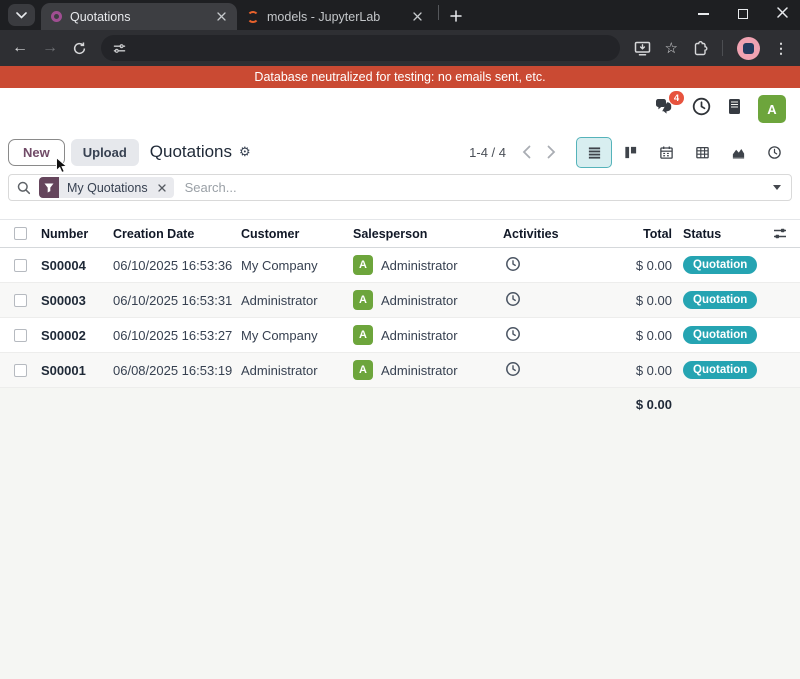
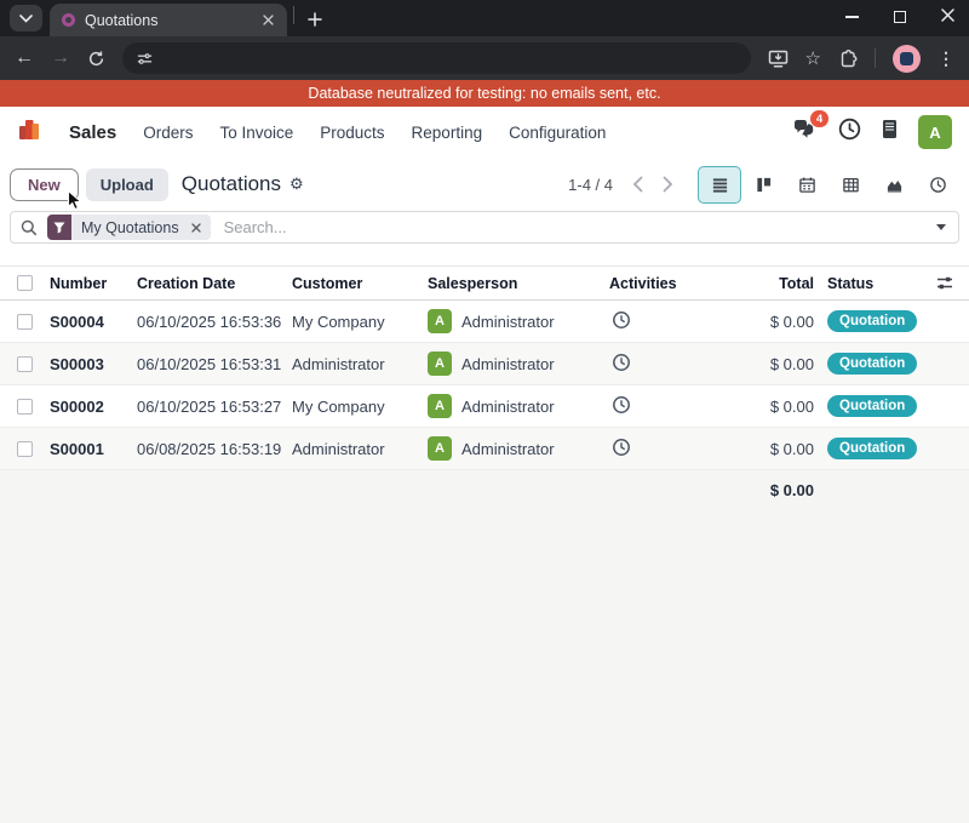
  Quotations
- models - JupyterLab
  ←
  →
  ☆
  ⋮
  Database neutralized for testing: no emails sent, etc.
+ Sales
+ Orders
+ To Invoice
+ Products
+ Reporting
+ Configuration
  4
  A
  New
  Upload
  Quotations
  ⚙
  1-4 / 4
  My Quotations
  Search...
  Number
  Creation Date
  Customer
  Salesperson
  Activities
  Total
  Status
  S00004
  06/10/2025 16:53:36
  My Company
  A
  Administrator
  $ 0.00
  Quotation
  S00003
  06/10/2025 16:53:31
  Administrator
  A
  Administrator
  $ 0.00
  Quotation
  S00002
  06/10/2025 16:53:27
  My Company
  A
  Administrator
  $ 0.00
  Quotation
  S00001
  06/08/2025 16:53:19
  Administrator
  A
  Administrator
  $ 0.00
  Quotation
  $ 0.00
